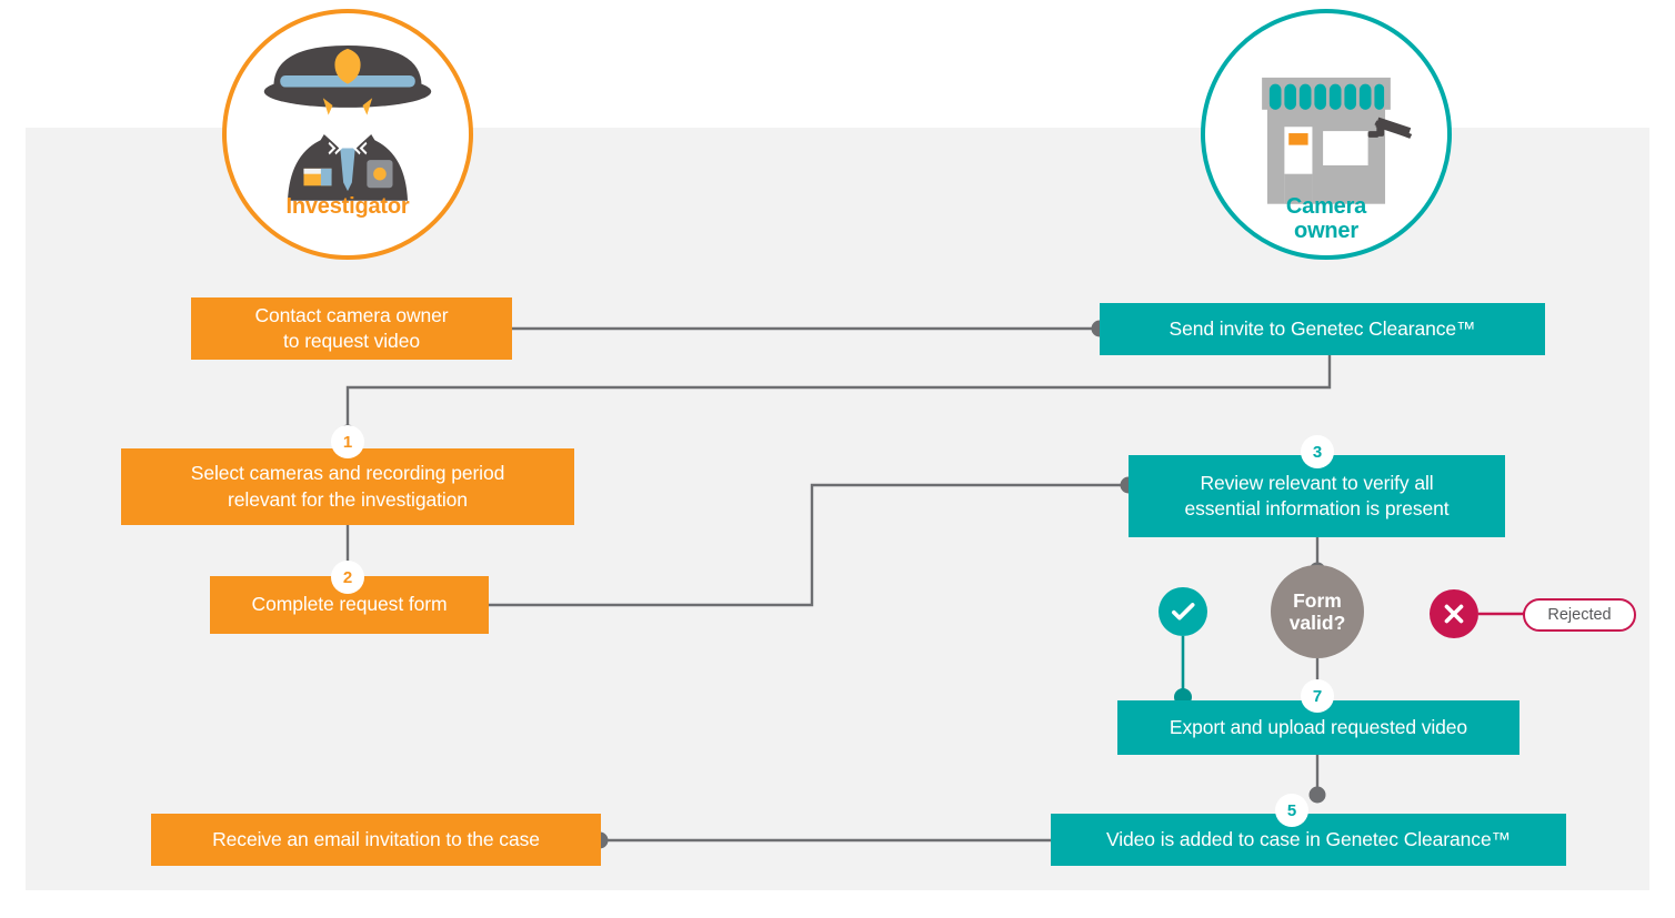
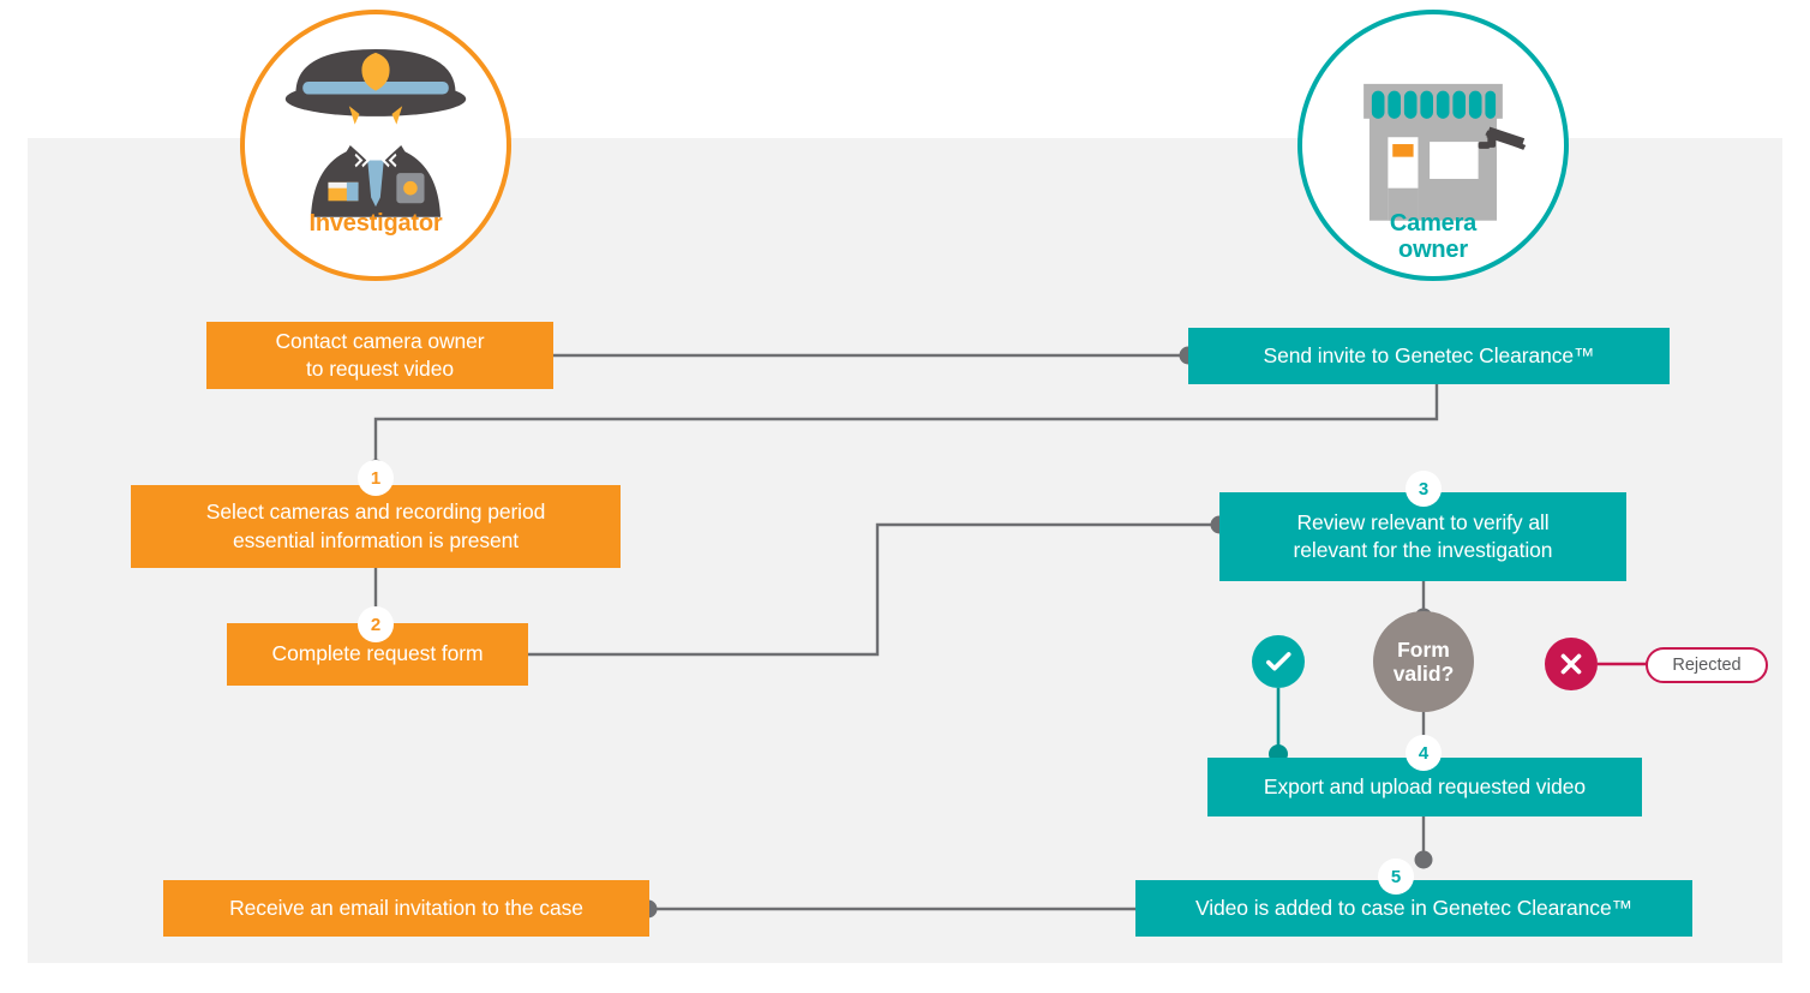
  Investigator
  Camera
  owner
  Contact camera owner
  to request video
  Send invite to Genetec Clearance™
  Select cameras and recording period
- relevant for the investigation
+ essential information is present
  1
  Review relevant to verify all
- essential information is present
+ relevant for the investigation
  3
  Complete request form
  2
  Form
  valid?
  Rejected
  Export and upload requested video
- 7
+ 4
  Video is added to case in Genetec Clearance™
  5
  Receive an email invitation to the case
